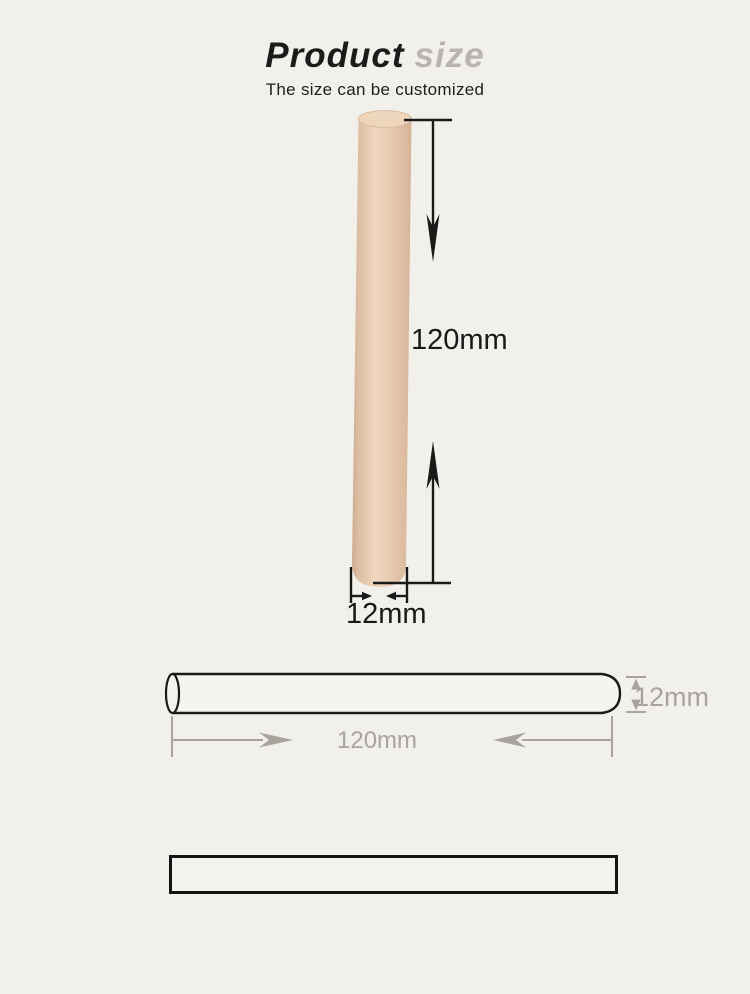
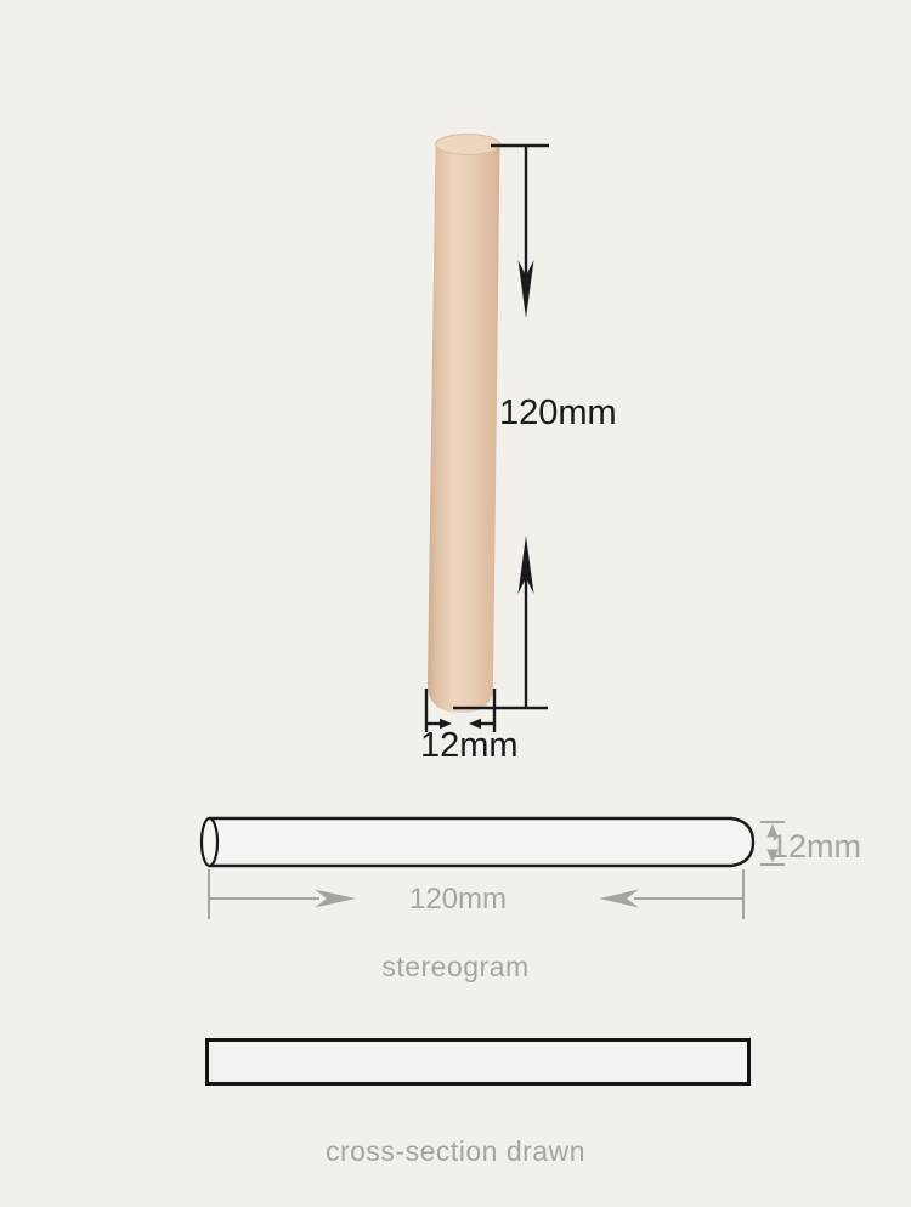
- Product size
- The size can be customized
  120mm
  12mm
  12mm
  120mm
+ stereogram
+ cross-section drawn
